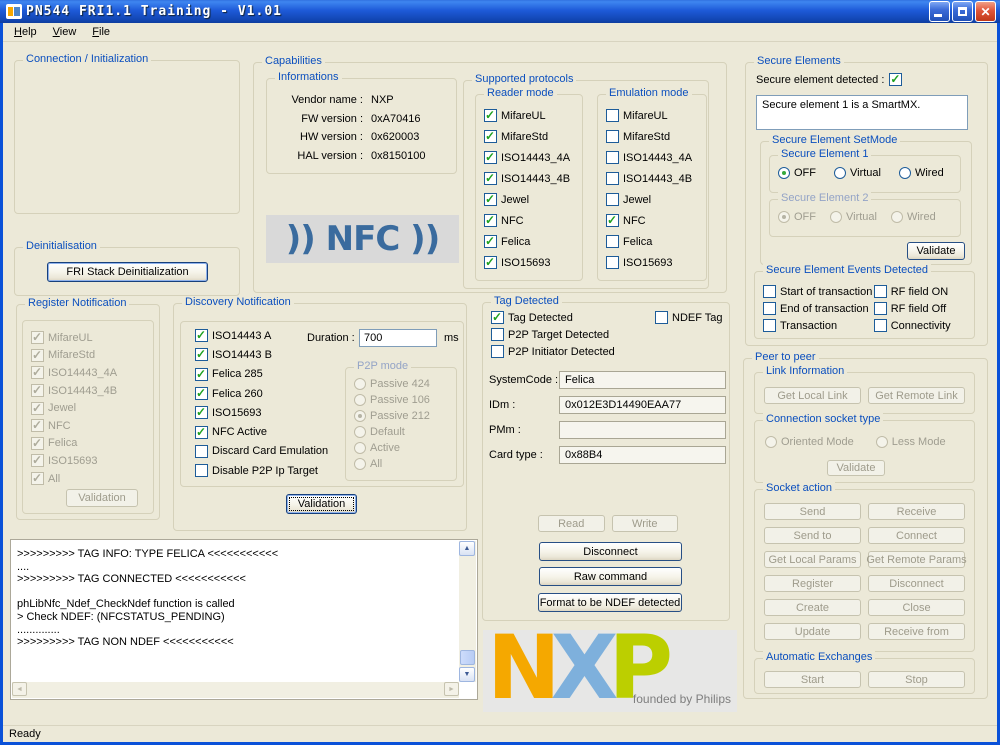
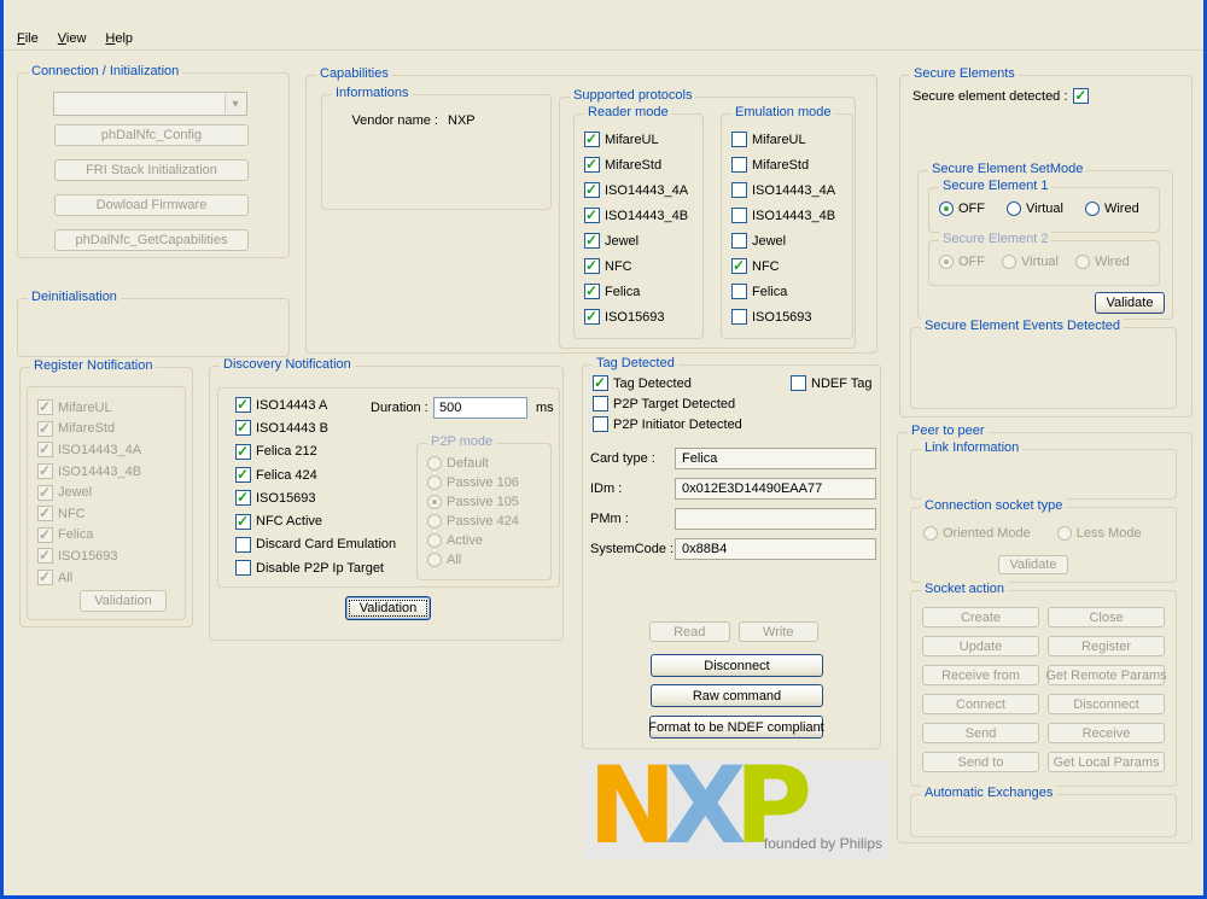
- PN544 FRI1.1 Training - V1.01
- ✕
- Help
+ File
  View
- File
+ Help
  Connection / Initialization
+ ▾
+ phDalNfc_Config
+ FRI Stack Initialization
+ Dowload Firmware
+ phDalNfc_GetCapabilities
  Deinitialisation
- FRI Stack Deinitialization
  Capabilities
  Informations
  Vendor name :
  NXP
- FW version :
- 0xA70416
- HW version :
- 0x620003
- HAL version :
- 0x8150100
- )) NFC ))
  Supported protocols
  Reader mode
  MifareUL
  MifareStd
  ISO14443_4A
  ISO14443_4B
  Jewel
  NFC
  Felica
  ISO15693
  Emulation mode
  MifareUL
  MifareStd
  ISO14443_4A
  ISO14443_4B
  Jewel
  NFC
  Felica
  ISO15693
  Secure Elements
  Secure element detected :
- Secure element 1 is a SmartMX.
  Secure Element SetMode
  Secure Element 1
  OFF
  Virtual
  Wired
  Secure Element 2
  OFF
  Virtual
  Wired
  Validate
  Secure Element Events Detected
- Start of transaction
- End of transaction
- Transaction
- RF field ON
- RF field Off
- Connectivity
  Register Notification
  MifareUL
  MifareStd
  ISO14443_4A
  ISO14443_4B
  Jewel
  NFC
  Felica
  ISO15693
  All
  Validation
  Discovery Notification
  ISO14443 A
  ISO14443 B
- Felica 285
+ Felica 212
- Felica 260
+ Felica 424
  ISO15693
  NFC Active
  Discard Card Emulation
  Disable P2P Ip Target
  Duration :
- 700
+ 500
  ms
  P2P mode
- Passive 424
+ Default
  Passive 106
- Passive 212
+ Passive 105
- Default
+ Passive 424
  Active
  All
  Validation
  Tag Detected
  Tag Detected
  P2P Target Detected
  P2P Initiator Detected
  NDEF Tag
- SystemCode :
+ Card type :
  Felica
  IDm :
  0x012E3D14490EAA77
  PMm :
- Card type :
+ SystemCode :
  0x88B4
  Read
  Write
  Disconnect
  Raw command
- Format to be NDEF detected
+ Format to be NDEF compliant
  Peer to peer
  Link Information
- Get Local Link
- Get Remote Link
  Connection socket type
  Oriented Mode
  Less Mode
  Validate
  Socket action
- Send
+ Create
- Receive
+ Close
- Send to
+ Update
- Connect
+ Register
- Get Local Params
+ Receive from
  Get Remote Params
- Register
+ Connect
  Disconnect
- Create
+ Send
- Close
+ Receive
- Update
+ Send to
- Receive from
+ Get Local Params
  Automatic Exchanges
- Start
- Stop
- >>>>>>>>> TAG INFO: TYPE FELICA <<<<<<<<<<<
- ....
- >>>>>>>>> TAG CONNECTED <<<<<<<<<<<
- phLibNfc_Ndef_CheckNdef function is called
- > Check NDEF: (NFCSTATUS_PENDING)
- ..............
- >>>>>>>>> TAG NON NDEF <<<<<<<<<<<
  NXP
  founded by Philips
- Ready
